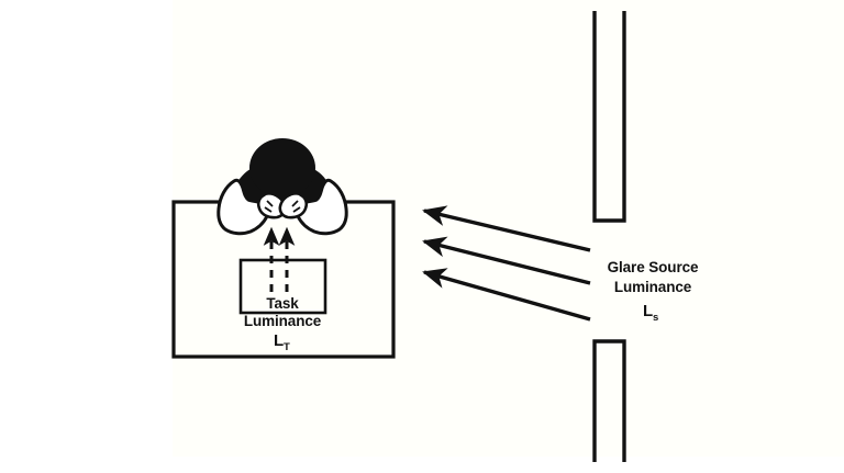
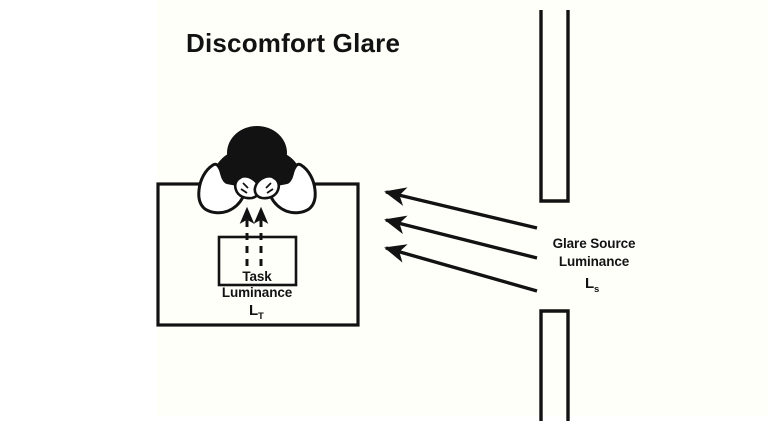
+ Discomfort Glare
  Task
  Luminance
  L
  T
  Glare Source
  Luminance
  L
  s
